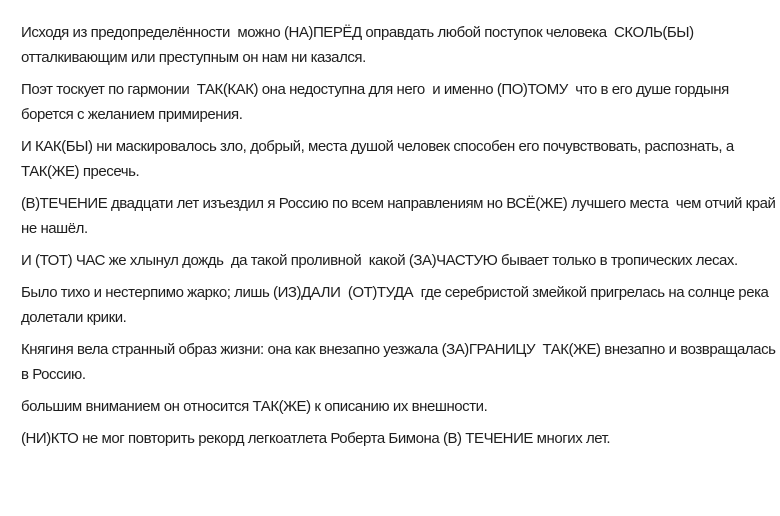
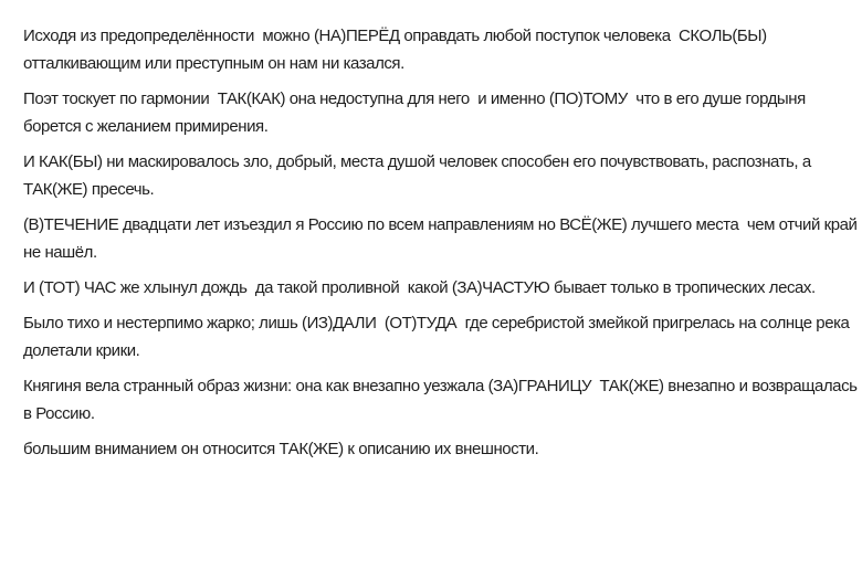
  Исходя из предопределённости можно (НА)ПЕРЁД оправдать любой поступок человека СКОЛЬ(БЫ)
  отталкивающим или преступным он нам ни казался.
  Поэт тоскует по гармонии ТАК(КАК) она недоступна для него и именно (ПО)ТОМУ что в его душе гордыня
  борется с желанием примирения.
  И КАК(БЫ) ни маскировалось зло, добрый, места душой человек способен его почувствовать, распознать, а
  ТАК(ЖЕ) пресечь.
  (В)ТЕЧЕНИЕ двадцати лет изъездил я Россию по всем направлениям но ВСЁ(ЖЕ) лучшего места чем отчий край
  не нашёл.
  И (ТОТ) ЧАС же хлынул дождь да такой проливной какой (ЗА)ЧАСТУЮ бывает только в тропических лесах.
  Было тихо и нестерпимо жарко; лишь (ИЗ)ДАЛИ (ОТ)ТУДА где серебристой змейкой пригрелась на солнце река
  долетали крики.
  Княгиня вела странный образ жизни: она как внезапно уезжала (ЗА)ГРАНИЦУ ТАК(ЖЕ) внезапно и возвращалась
  в Россию.
  большим вниманием он относится ТАК(ЖЕ) к описанию их внешности.
- (НИ)КТО не мог повторить рекорд легкоатлета Роберта Бимона (В) ТЕЧЕНИЕ многих лет.
